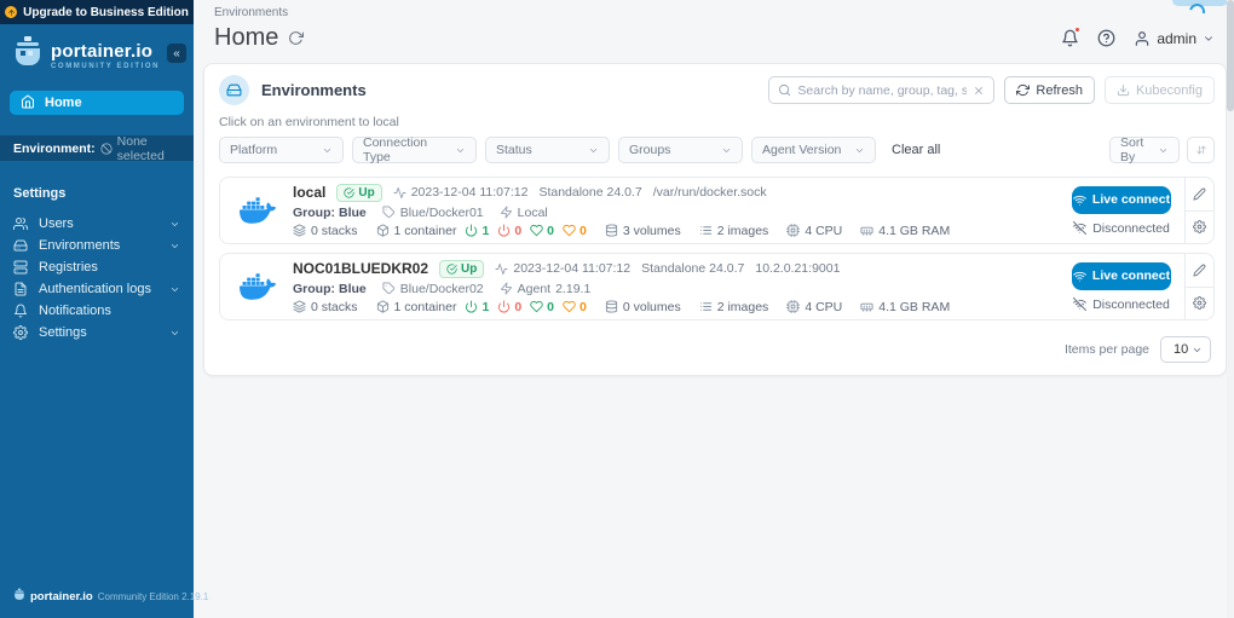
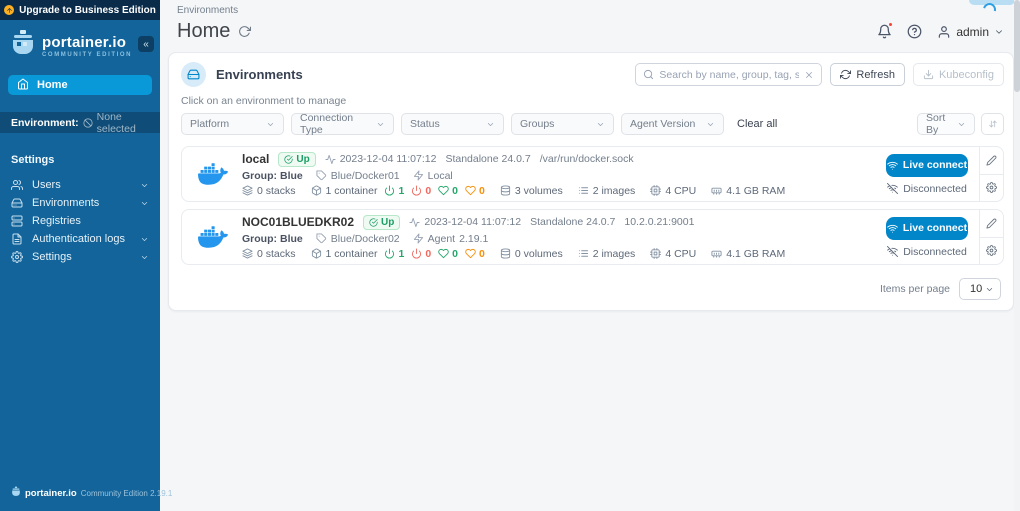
  Upgrade to Business Edition
  portainer.io
  «
  Home
  Environment:
  None selected
  Settings
  Users
  Environments
  Registries
  Authentication logs
- Notifications
  Settings
  portainer.io
  Community Edition 2.19.1
  Environments
  Home
  admin
  Environments
  Refresh
  Kubeconfig
- Click on an environment to local
+ Click on an environment to manage
  Platform
  Connection Type
  Status
  Groups
  Agent Version
  Clear all
  Sort By
  local
  Up
  2023-12-04 11:07:12
  Standalone 24.0.7
  /var/run/docker.sock
  Group:
  Blue
  Blue/Docker01
  Local
  0 stacks
  1 container
  1
  0
  0
  0
  3 volumes
  2 images
  4 CPU
  4.1 GB RAM
  Live connect
  Disconnected
  NOC01BLUEDKR02
  Up
  2023-12-04 11:07:12
  Standalone 24.0.7
  10.2.0.21:9001
  Group:
  Blue
  Blue/Docker02
  Agent
  2.19.1
  0 stacks
  1 container
  1
  0
  0
  0
  0 volumes
  2 images
  4 CPU
  4.1 GB RAM
  Live connect
  Disconnected
  Items per page
  10
